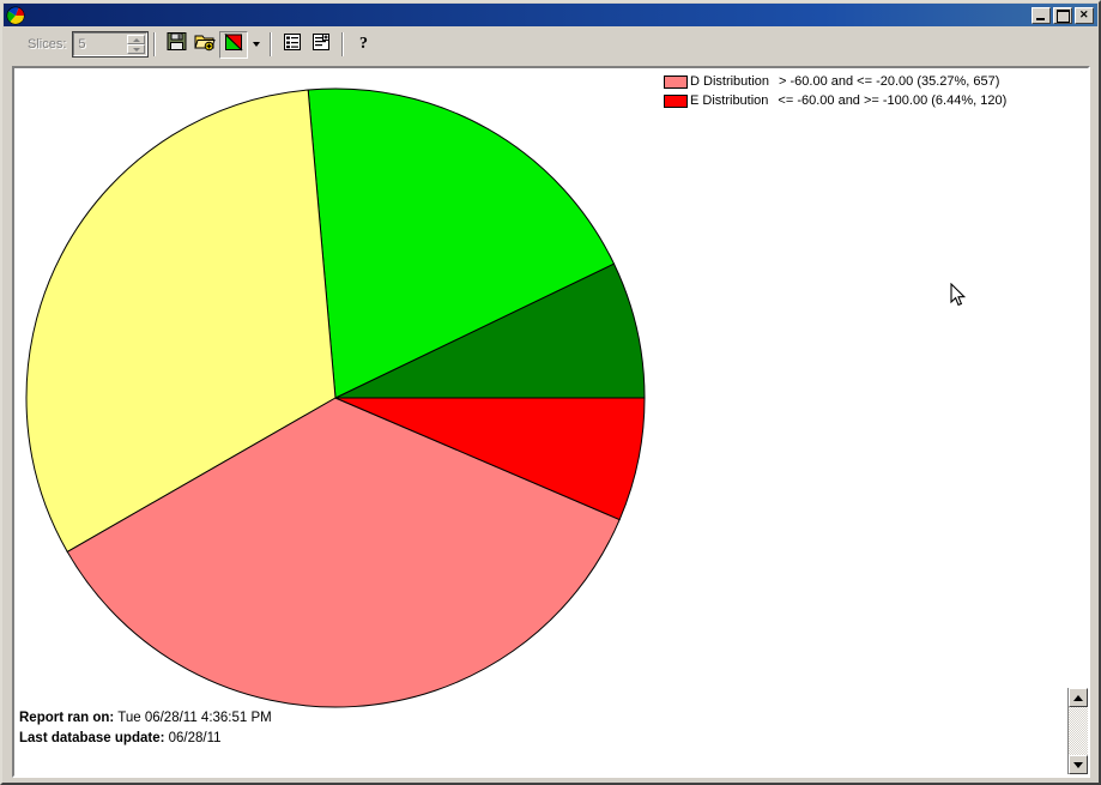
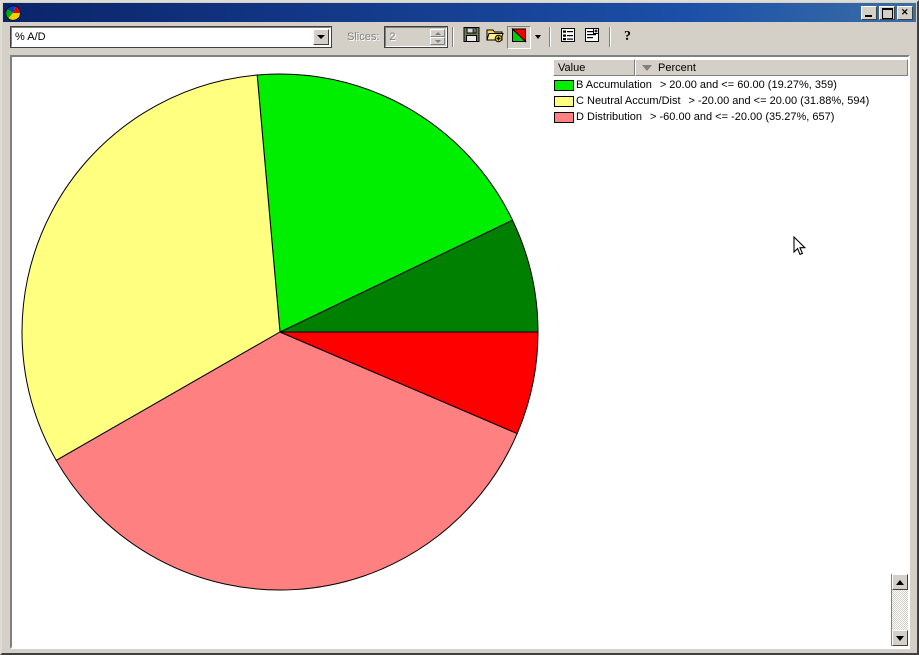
+ % A/D
  Slices:
- 5
+ 2
  ?
+ Value
+ Percent
+ B Accumulation
+ > 20.00 and <= 60.00 (19.27%, 359)
+ C Neutral Accum/Dist
+ > -20.00 and <= 20.00 (31.88%, 594)
  D Distribution
  > -60.00 and <= -20.00 (35.27%, 657)
- E Distribution
- <= -60.00 and >= -100.00 (6.44%, 120)
- Report ran on: Tue 06/28/11 4:36:51 PM
- Last database update: 06/28/11
